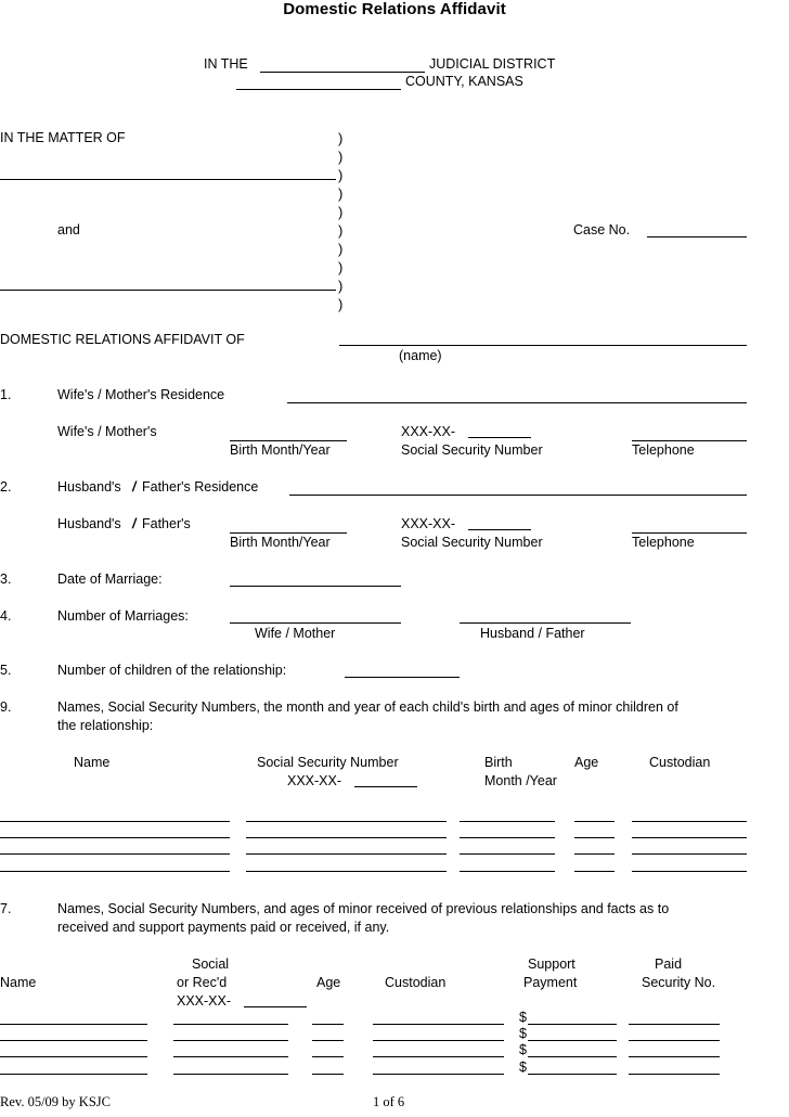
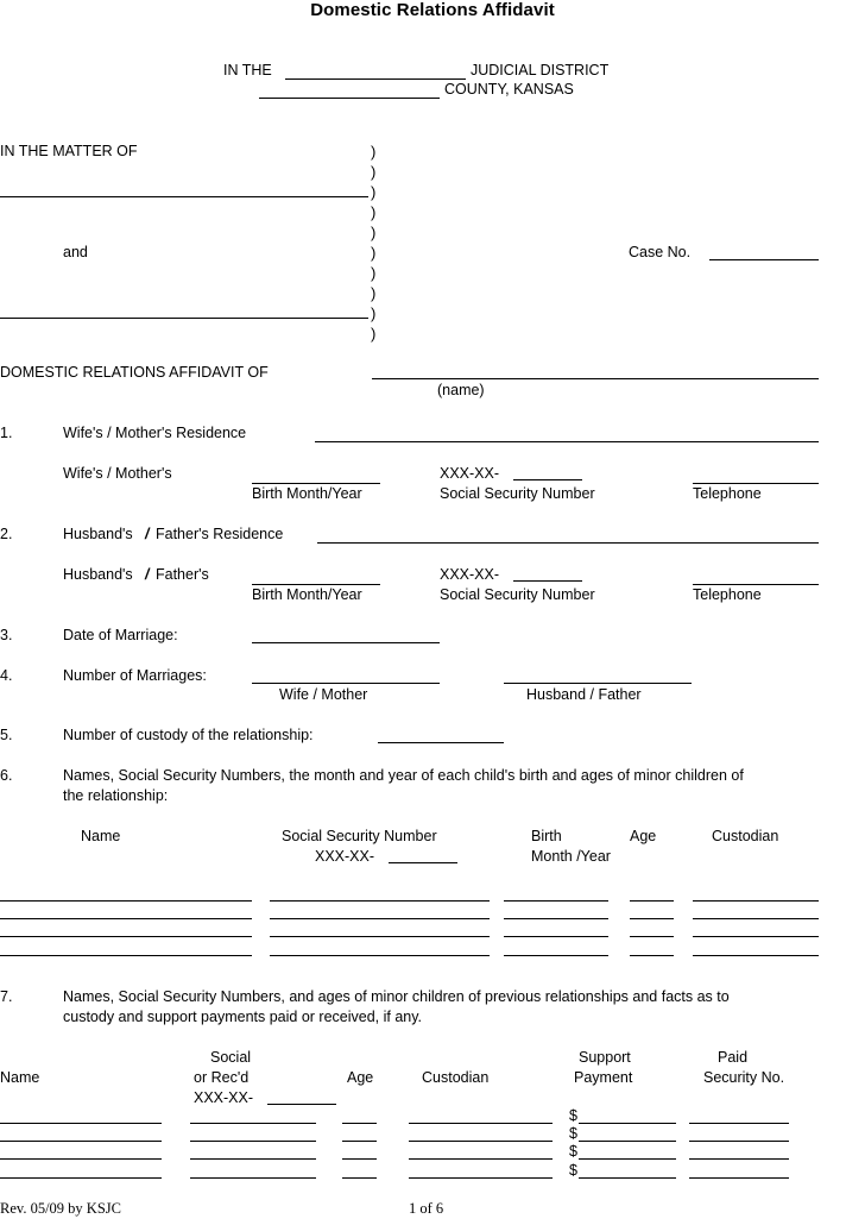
  Domestic Relations Affidavit
  IN THE
  JUDICIAL DISTRICT
  COUNTY, KANSAS
  IN THE MATTER OF
  and
  )
  )
  )
  )
  )
  )
  )
  )
  )
  )
  Case No.
  DOMESTIC RELATIONS AFFIDAVIT OF
  (name)
  1.
  Wife's / Mother's Residence
  Wife's / Mother's
  Birth Month/Year
  XXX-XX-
  Social Security Number
  Telephone
  2.
  Husband's
  /
  Father's Residence
  Husband's
  /
  Father's
  Birth Month/Year
  XXX-XX-
  Social Security Number
  Telephone
  3.
  Date of Marriage:
  4.
  Number of Marriages:
  Wife / Mother
  Husband / Father
  5.
- Number of children of the relationship:
+ Number of custody of the relationship:
- 9.
+ 6.
  Names, Social Security Numbers, the month and year of each child's birth and ages of minor children of
  the relationship:
  Name
  Social Security Number
  XXX-XX-
  Birth
  Month /Year
  Age
  Custodian
  7.
- Names, Social Security Numbers, and ages of minor received of previous relationships and facts as to
+ Names, Social Security Numbers, and ages of minor children of previous relationships and facts as to
- received and support payments paid or received, if any.
+ custody and support payments paid or received, if any.
  Name
  Social
  or Rec'd
  XXX-XX-
  Age
  Custodian
  Support
  Payment
  Paid
  Security No.
  $
  $
  $
  $
  Rev. 05/09 by KSJC
  1 of 6
